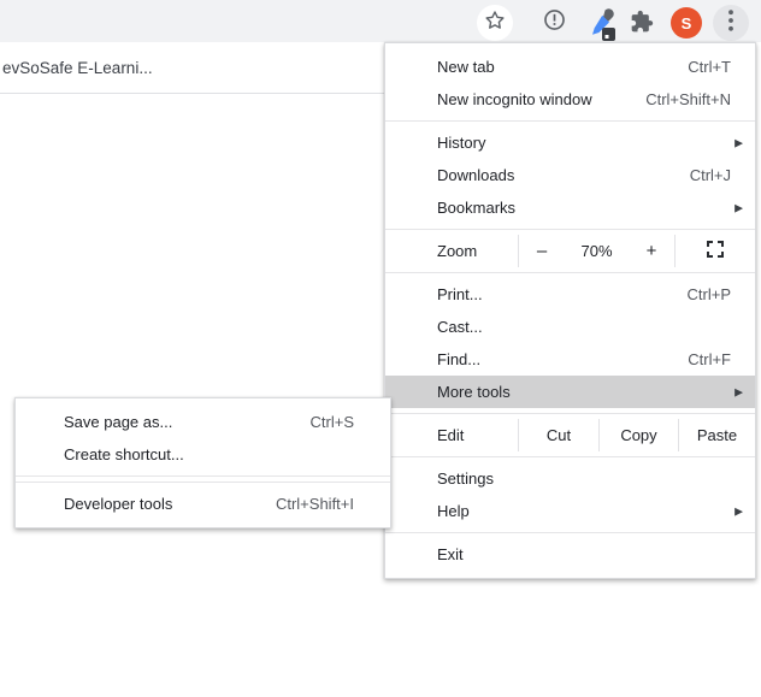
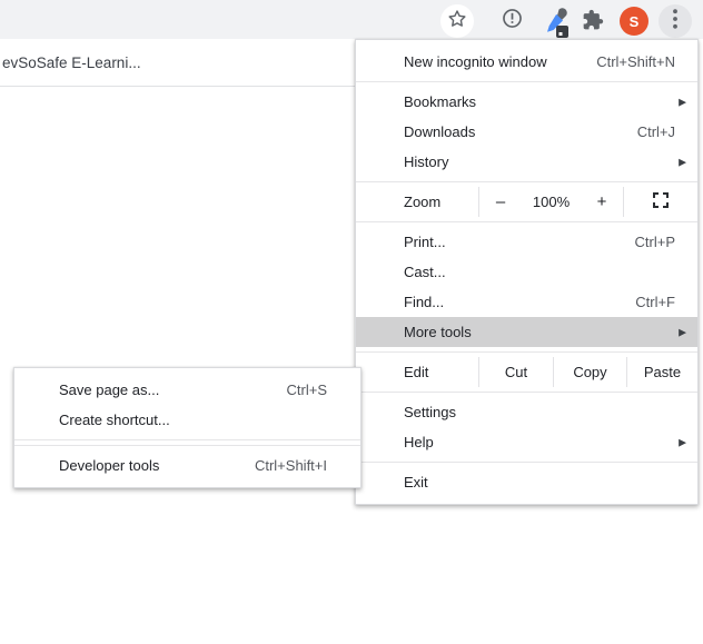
  S
  evSoSafe E-Learni...
- New tab
- Ctrl+T
  New incognito window
  Ctrl+Shift+N
- History
+ Bookmarks
  ▶
  Downloads
  Ctrl+J
- Bookmarks
+ History
  ▶
  Zoom
  –
- 70%
+ 100%
  +
  Print...
  Ctrl+P
  Cast...
  Find...
  Ctrl+F
  More tools
  ▶
  Edit
  Cut
  Copy
  Paste
  Settings
  Help
  ▶
  Exit
  Save page as...
  Ctrl+S
  Create shortcut...
  Developer tools
  Ctrl+Shift+I
